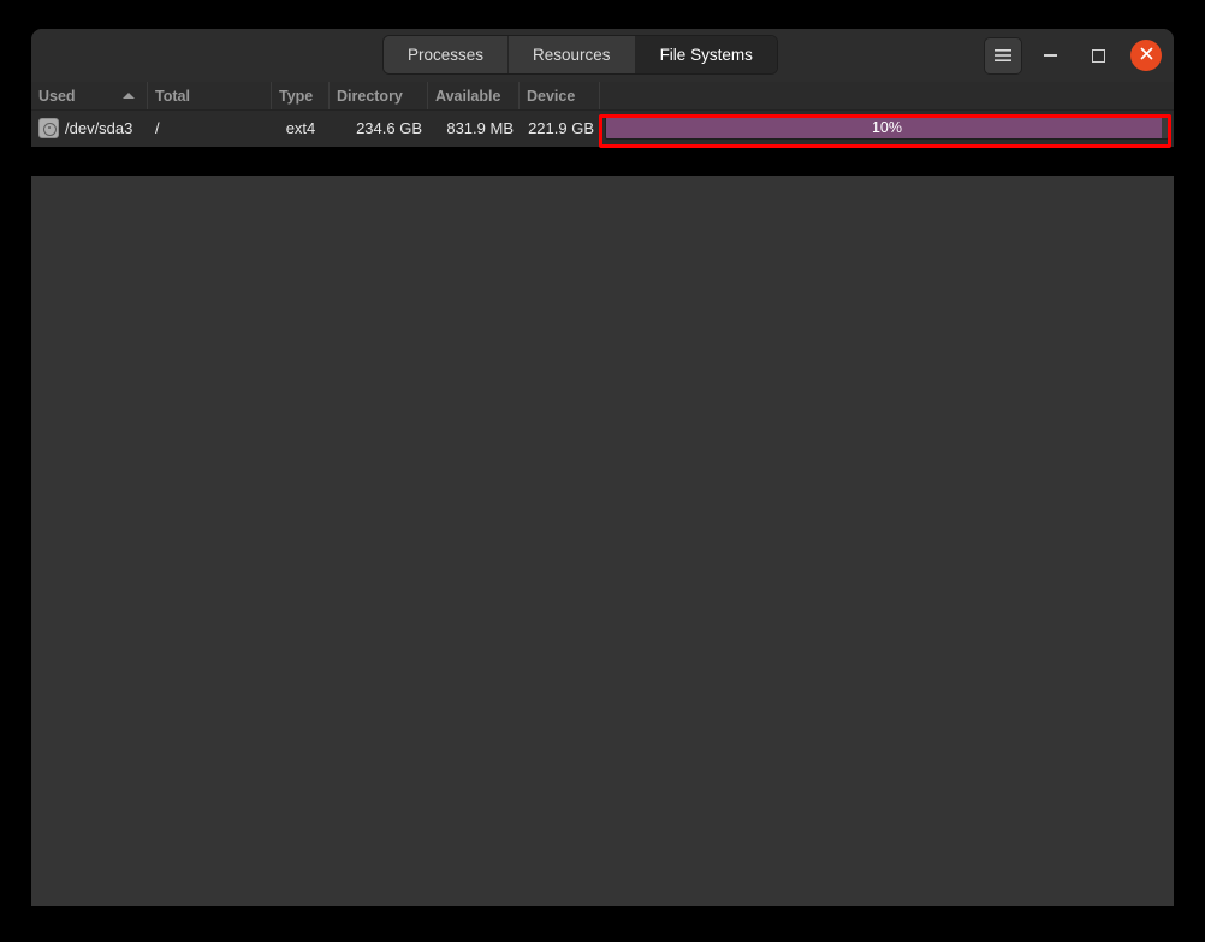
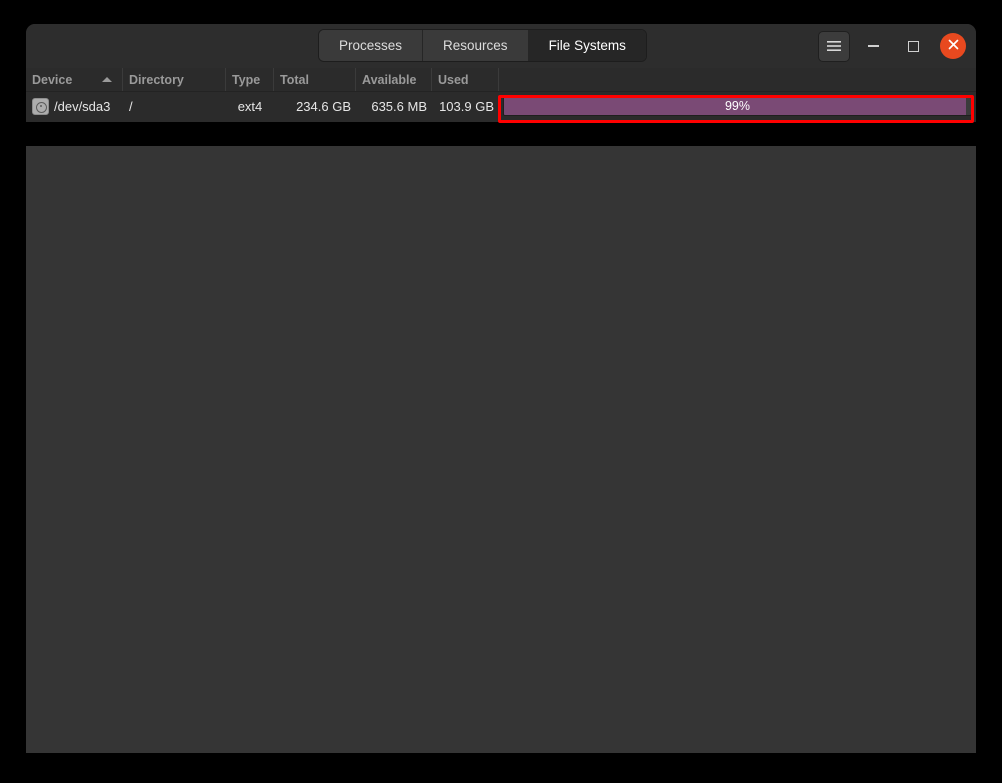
  Processes
  Resources
  File Systems
- Used
+ Device
- Total
+ Directory
  Type
- Directory
+ Total
  Available
- Device
+ Used
  /dev/sda3
  /
  ext4
  234.6 GB
- 831.9 MB
+ 635.6 MB
- 221.9 GB
+ 103.9 GB
- 10%
+ 99%
